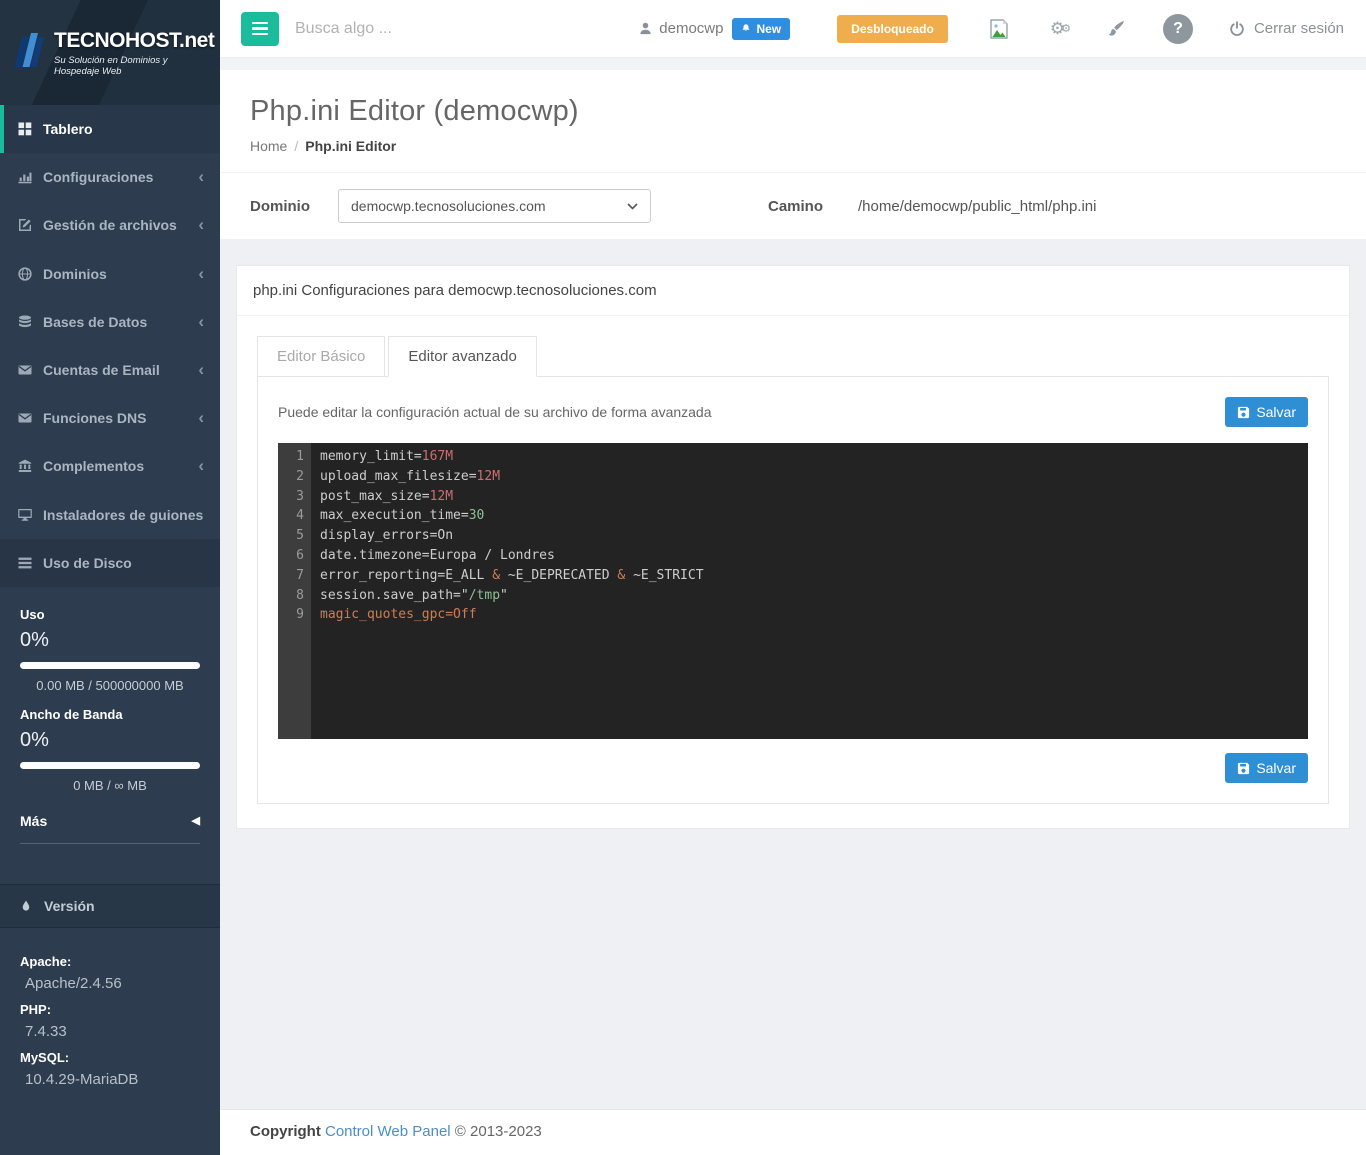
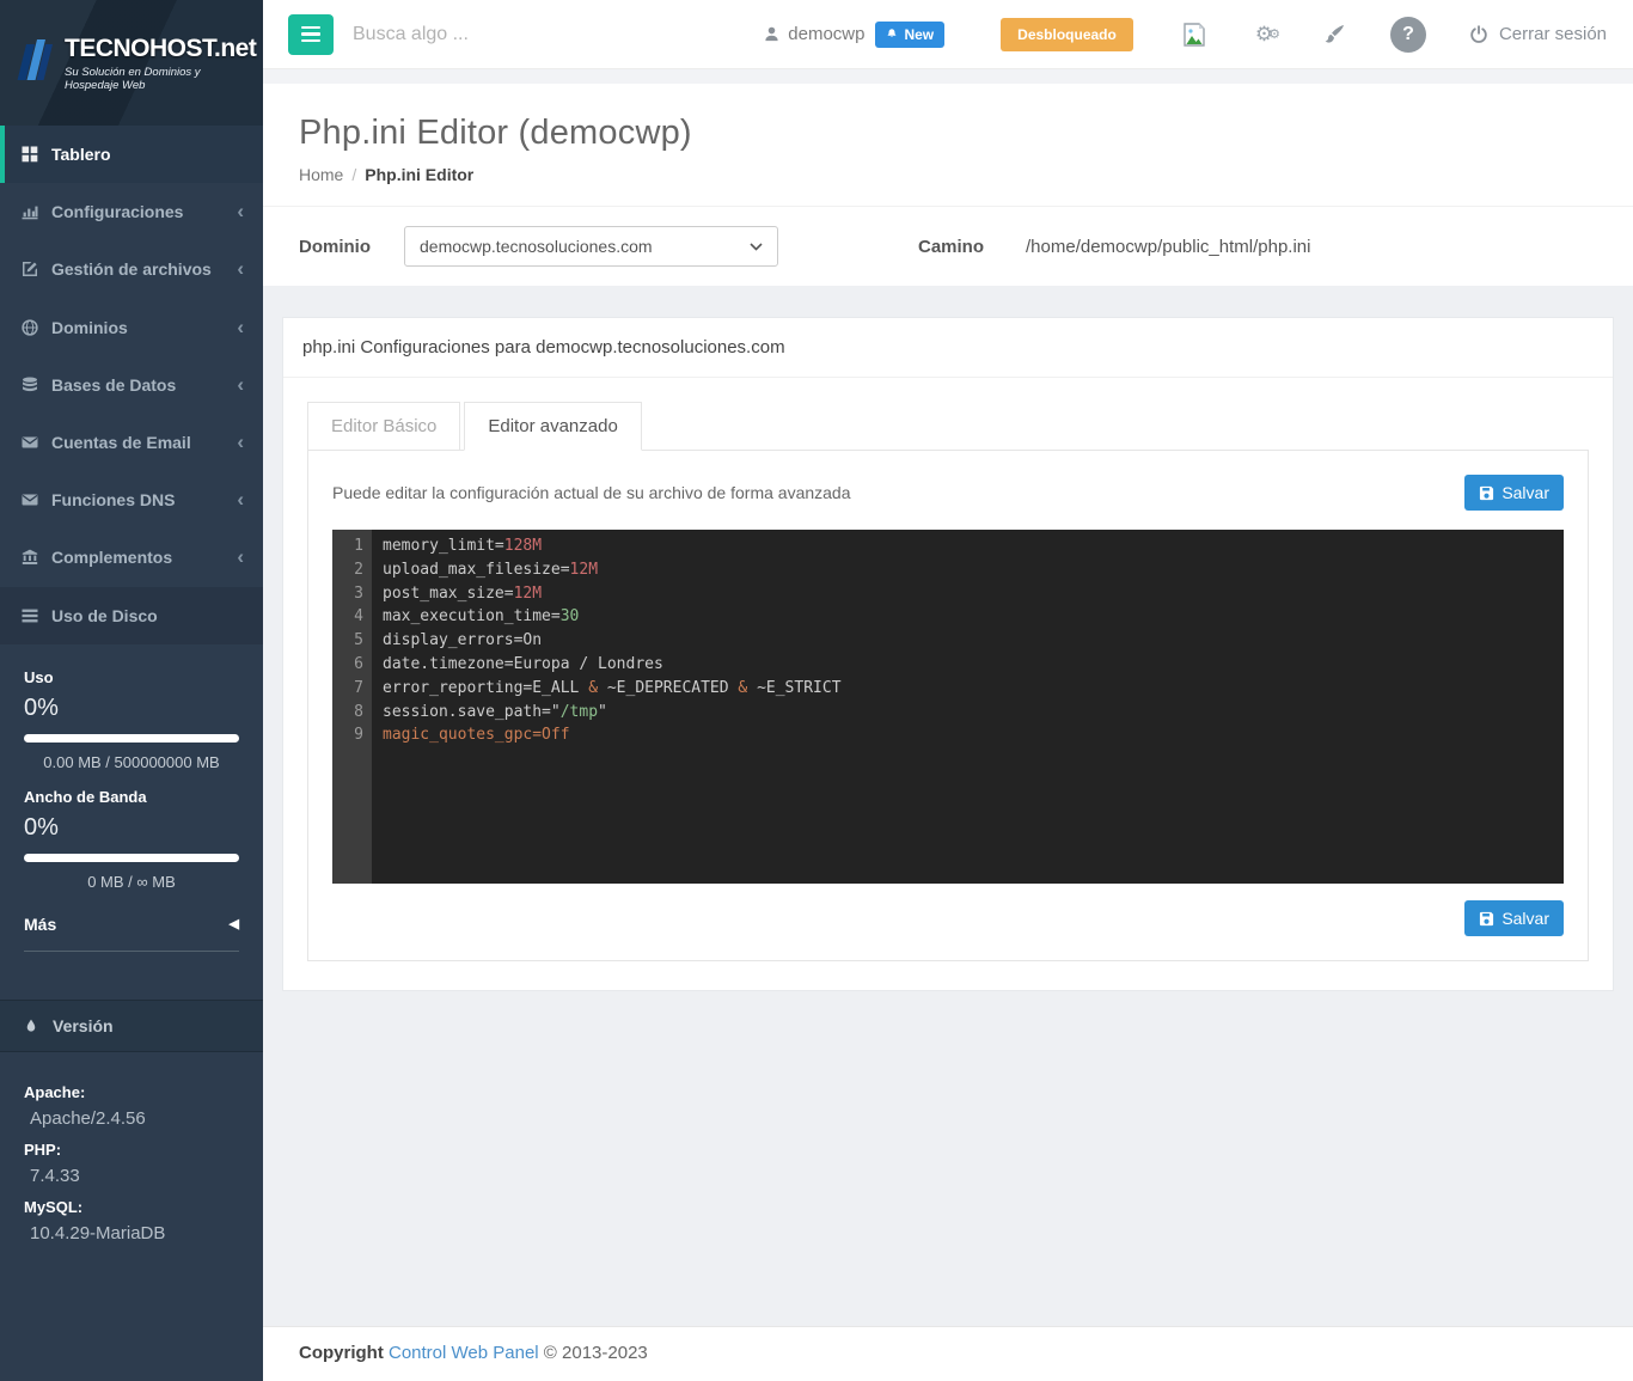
  TECNOHOST.net
  Su Solución en Dominios y Hospedaje Web
  Tablero
  Configuraciones
  ‹
  Gestión de archivos
  ‹
  Dominios
  ‹
  Bases de Datos
  ‹
  Cuentas de Email
  ‹
  Funciones DNS
  ‹
  Complementos
  ‹
- Instaladores de guiones
  Uso de Disco
  Uso
  0%
  0.00 MB / 500000000 MB
  Ancho de Banda
  0%
  0 MB / ∞ MB
  Más
  ◀
  Versión
  Apache:
  Apache/2.4.56
  PHP:
  7.4.33
  MySQL:
  10.4.29-MariaDB
  Busca algo ...
  democwp
  New
  Desbloqueado
  ⚙
  ⚙
  ?
  Cerrar sesión
  Php.ini Editor (democwp)
  Home
  /
  Php.ini Editor
  Dominio
  democwp.tecnosoluciones.com
  Camino
  /home/democwp/public_html/php.ini
  php.ini Configuraciones para democwp.tecnosoluciones.com
  Editor Básico
  Editor avanzado
  Puede editar la configuración actual de su archivo de forma avanzada
  Salvar
  1
  2
  3
  4
  5
  6
  7
  8
  9
- memory_limit=167M
+ memory_limit=128M
  upload_max_filesize=12M
  post_max_size=12M
  max_execution_time=30
  display_errors=On
  date.timezone=Europa / Londres
  error_reporting=E_ALL & ~E_DEPRECATED & ~E_STRICT
  session.save_path="/tmp"
  magic_quotes_gpc=Off
  Salvar
  Copyright Control Web Panel © 2013-2023
